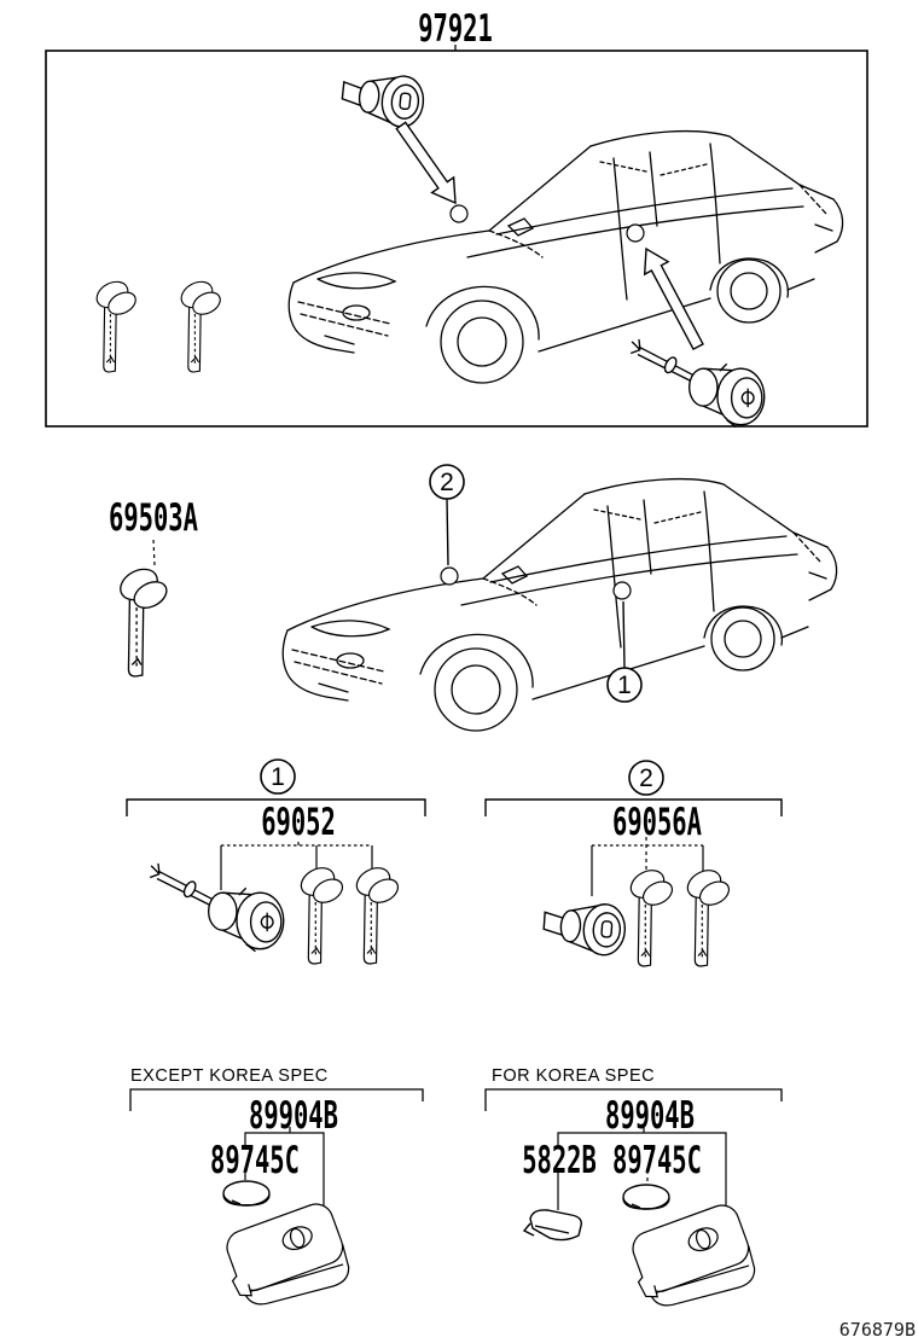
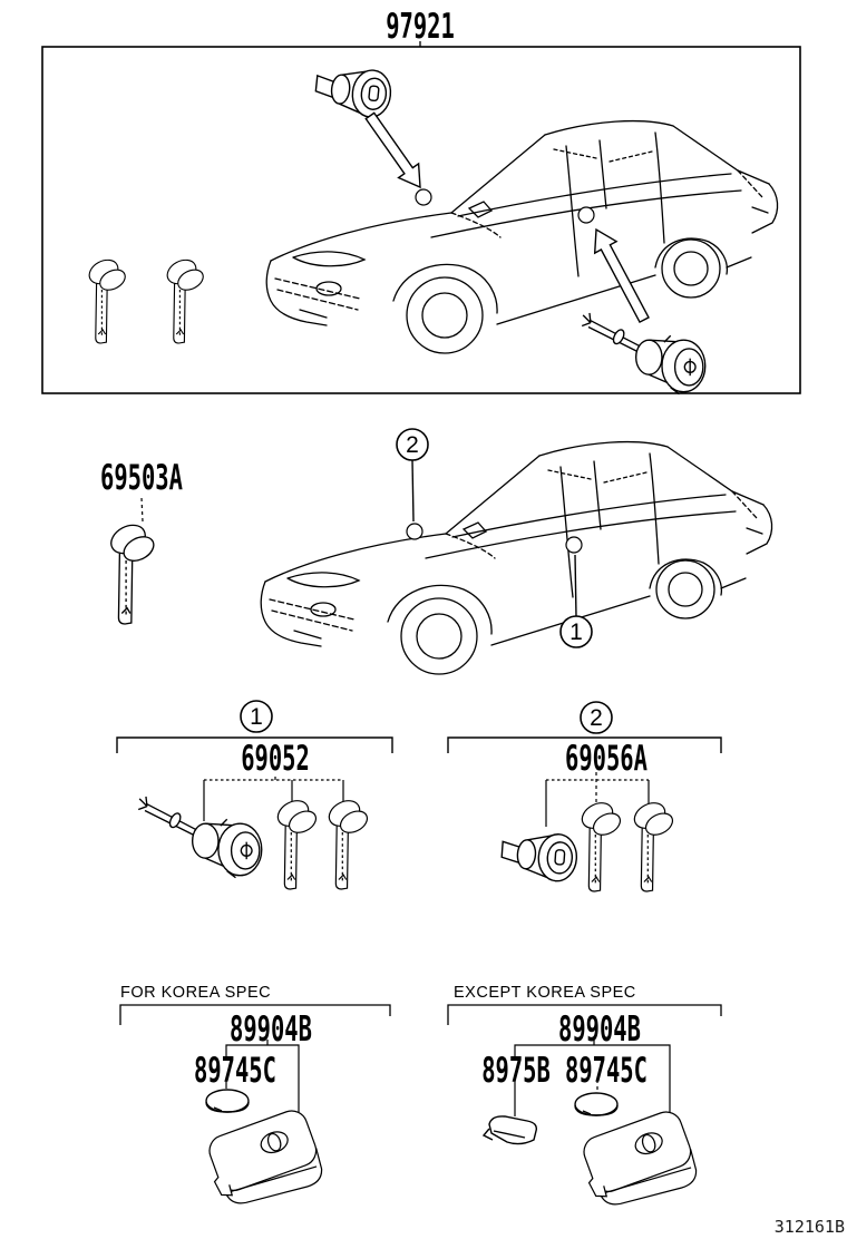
  2
  1
  1
  2
  97921
  69503A
  69052
  69056A
- EXCEPT KOREA SPEC
+ FOR KOREA SPEC
  89904B
  89745C
- FOR KOREA SPEC
+ EXCEPT KOREA SPEC
  89904B
- 5822B
+ 8975B
  89745C
- 676879B
+ 312161B
